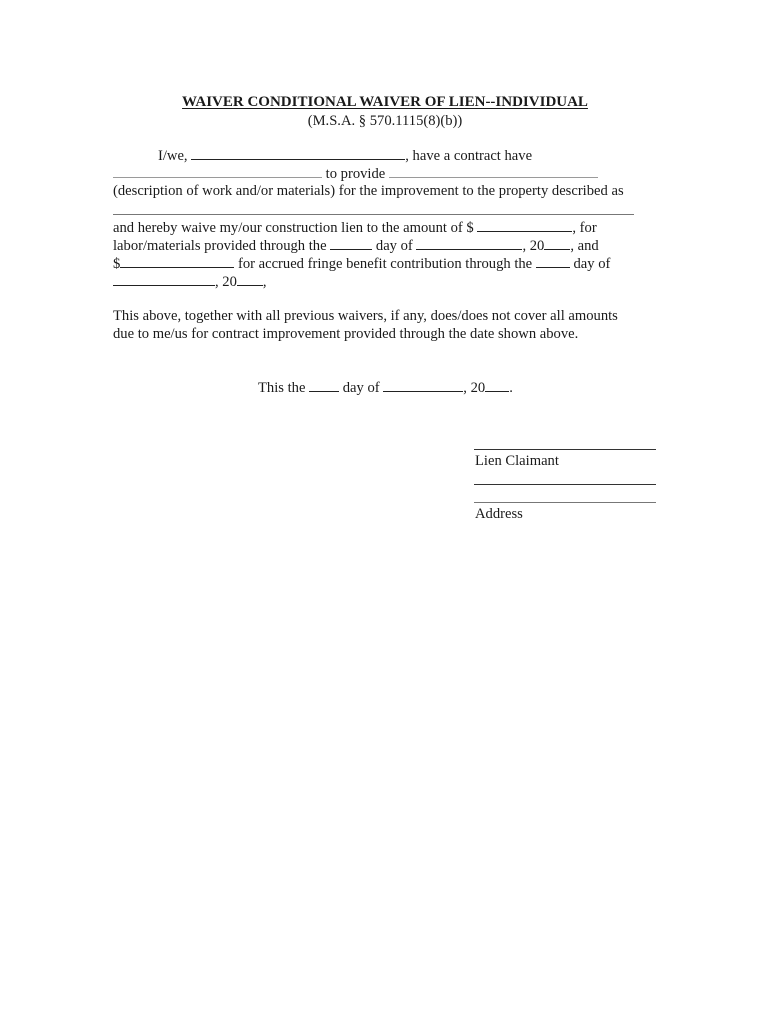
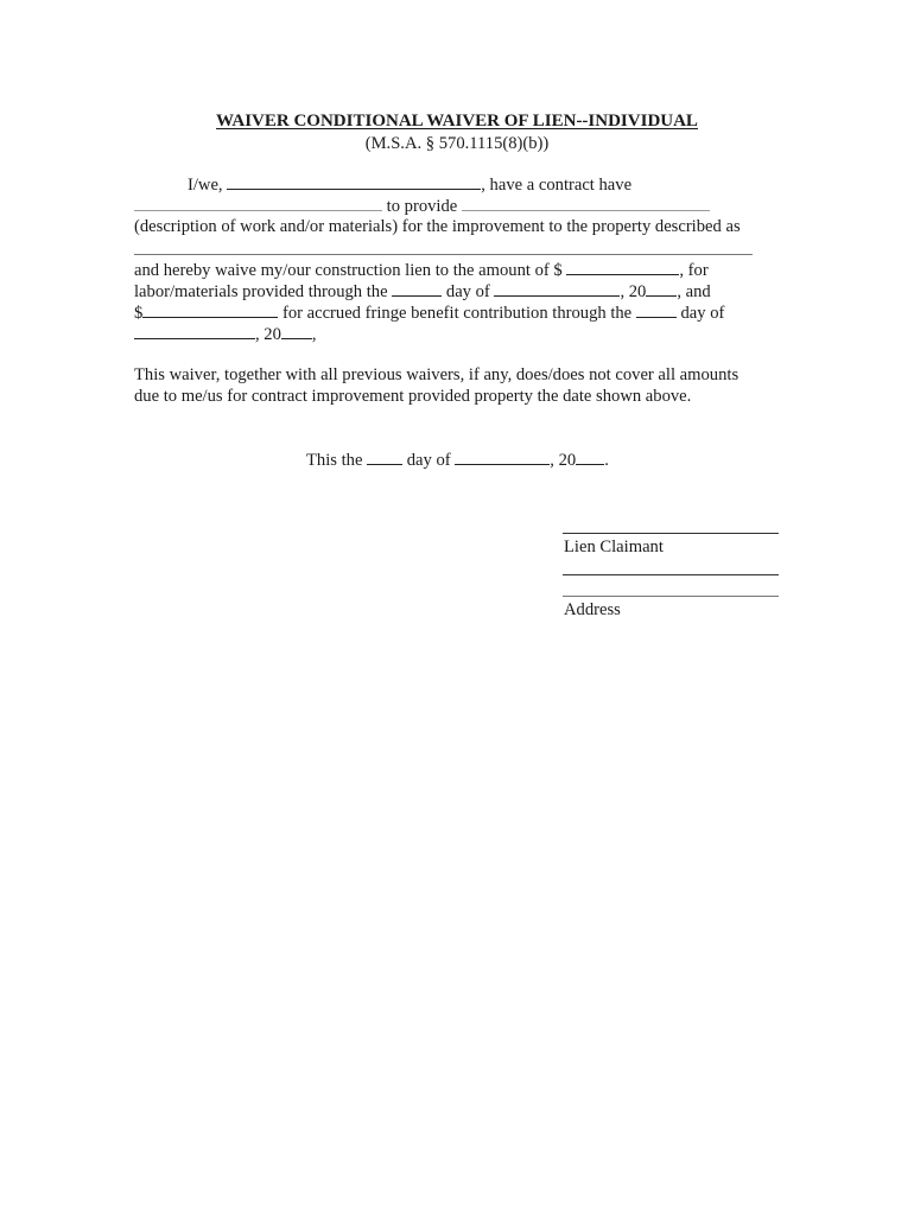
  WAIVER CONDITIONAL WAIVER OF LIEN--INDIVIDUAL
  (M.S.A. § 570.1115(8)(b))
  I/we, , have a contract have
  to provide
  (description of work and/or materials) for the improvement to the property described as
  and hereby waive my/our construction lien to the amount of $ , for
  labor/materials provided through the day of , 20 , and
  $ for accrued fringe benefit contribution through the day of
  , 20 ,
- This above, together with all previous waivers, if any, does/does not cover all amounts
+ This waiver, together with all previous waivers, if any, does/does not cover all amounts
- due to me/us for contract improvement provided through the date shown above.
+ due to me/us for contract improvement provided property the date shown above.
  This the day of , 20 .
  Lien Claimant
  Address
